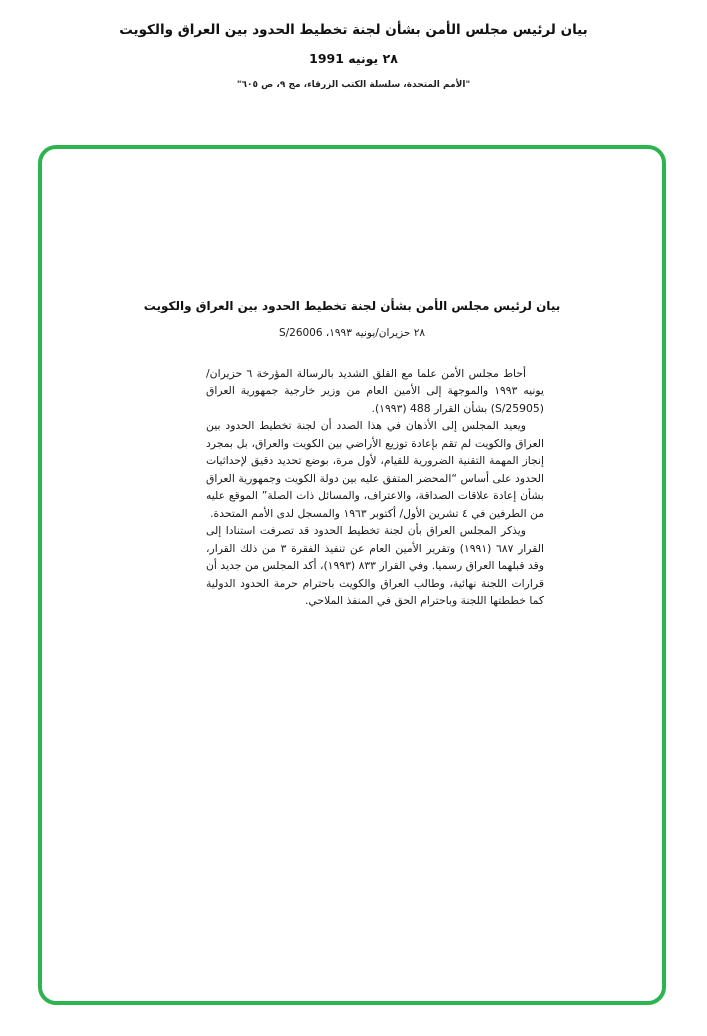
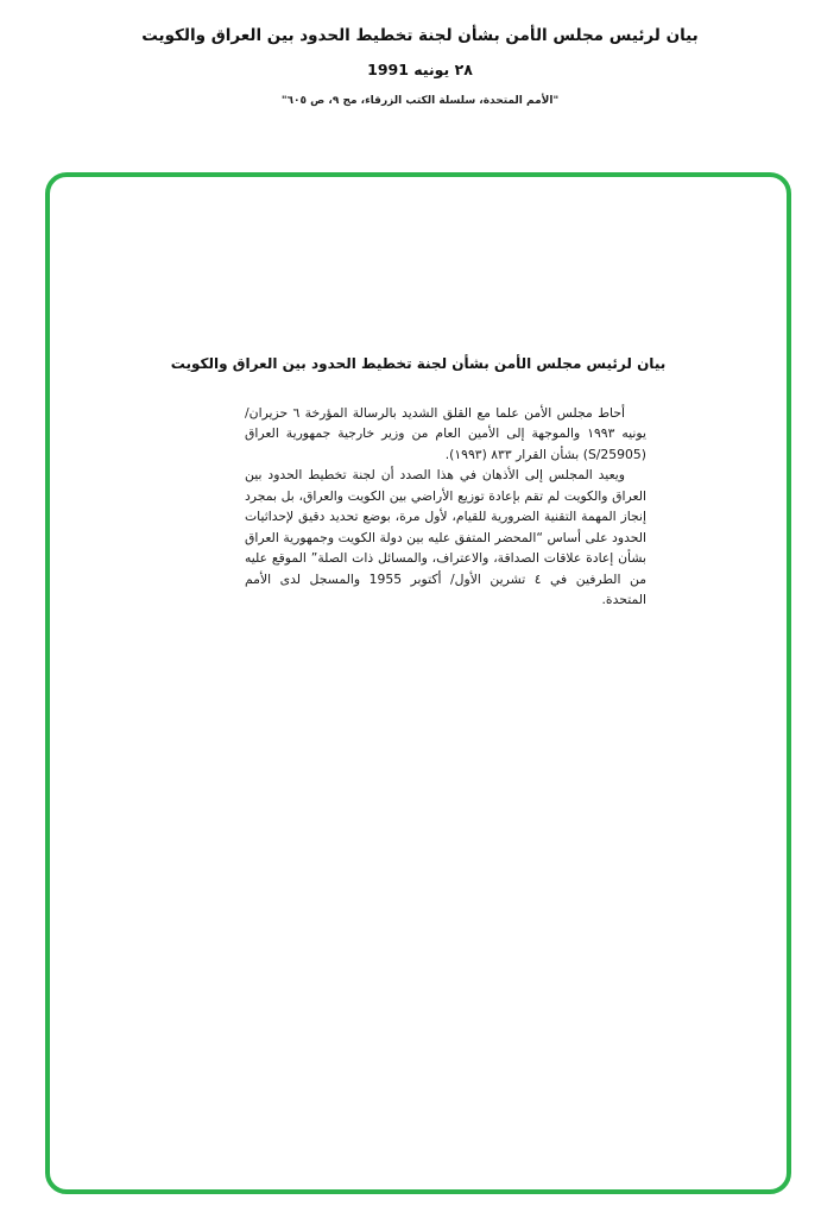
  بيان لرئيس مجلس الأمن بشأن لجنة تخطيط الحدود بين العراق والكويت
  ٢٨ يونيه 1991
  "الأمم المتحدة، سلسلة الكتب الزرقاء، مج ٩، ص ٦٠٥"
  بيان لرئيس مجلس الأمن بشأن لجنة تخطيط الحدود بين العراق والكويت
- ٢٨ حزيران/يونيه ١٩٩٣، S/26006
- أحاط مجلس الأمن علما مع القلق الشديد بالرسالة المؤرخة ٦ حزيران/يونيه ١٩٩٣ والموجهة إلى الأمين العام من وزير خارجية جمهورية العراق (S/25905) بشأن القرار 488 (١٩٩٣).
+ أحاط مجلس الأمن علما مع القلق الشديد بالرسالة المؤرخة ٦ حزيران/يونيه ١٩٩٣ والموجهة إلى الأمين العام من وزير خارجية جمهورية العراق (S/25905) بشأن القرار ٨٣٣ (١٩٩٣).
- ويعيد المجلس إلى الأذهان في هذا الصدد أن لجنة تخطيط الحدود بين العراق والكويت لم تقم بإعادة توزيع الأراضي بين الكويت والعراق، بل بمجرد إنجاز المهمة التقنية الضرورية للقيام، لأول مرة، بوضع تحديد دقيق لإحداثيات الحدود على أساس “المحضر المتفق عليه بين دولة الكويت وجمهورية العراق بشأن إعادة علاقات الصداقة، والاعتراف، والمسائل ذات الصلة” الموقع عليه من الطرفين في ٤ تشرين الأول/ أكتوبر ١٩٦٣ والمسجل لدى الأمم المتحدة.
+ ويعيد المجلس إلى الأذهان في هذا الصدد أن لجنة تخطيط الحدود بين العراق والكويت لم تقم بإعادة توزيع الأراضي بين الكويت والعراق، بل بمجرد إنجاز المهمة التقنية الضرورية للقيام، لأول مرة، بوضع تحديد دقيق لإحداثيات الحدود على أساس “المحضر المتفق عليه بين دولة الكويت وجمهورية العراق بشأن إعادة علاقات الصداقة، والاعتراف، والمسائل ذات الصلة” الموقع عليه من الطرفين في ٤ تشرين الأول/ أكتوبر 1955 والمسجل لدى الأمم المتحدة.
- ويذكر المجلس العراق بأن لجنة تخطيط الحدود قد تصرفت استنادا إلى القرار ٦٨٧ (١٩٩١) وتقرير الأمين العام عن تنفيذ الفقرة ٣ من ذلك القرار، وقد قبلهما العراق رسميا. وفي القرار ٨٣٣ (١٩٩٣)، أكد المجلس من جديد أن قرارات اللجنة نهائية، وطالب العراق والكويت باحترام حرمة الحدود الدولية كما خططتها اللجنة وباحترام الحق في المنفذ الملاحي.
